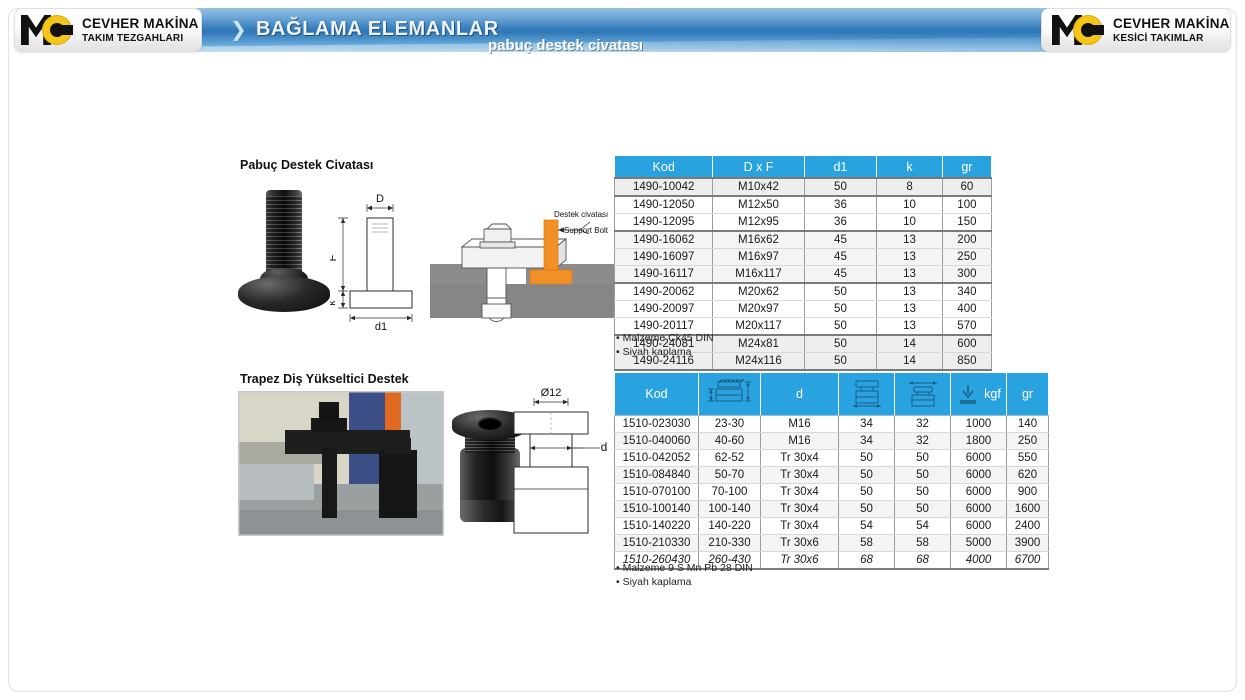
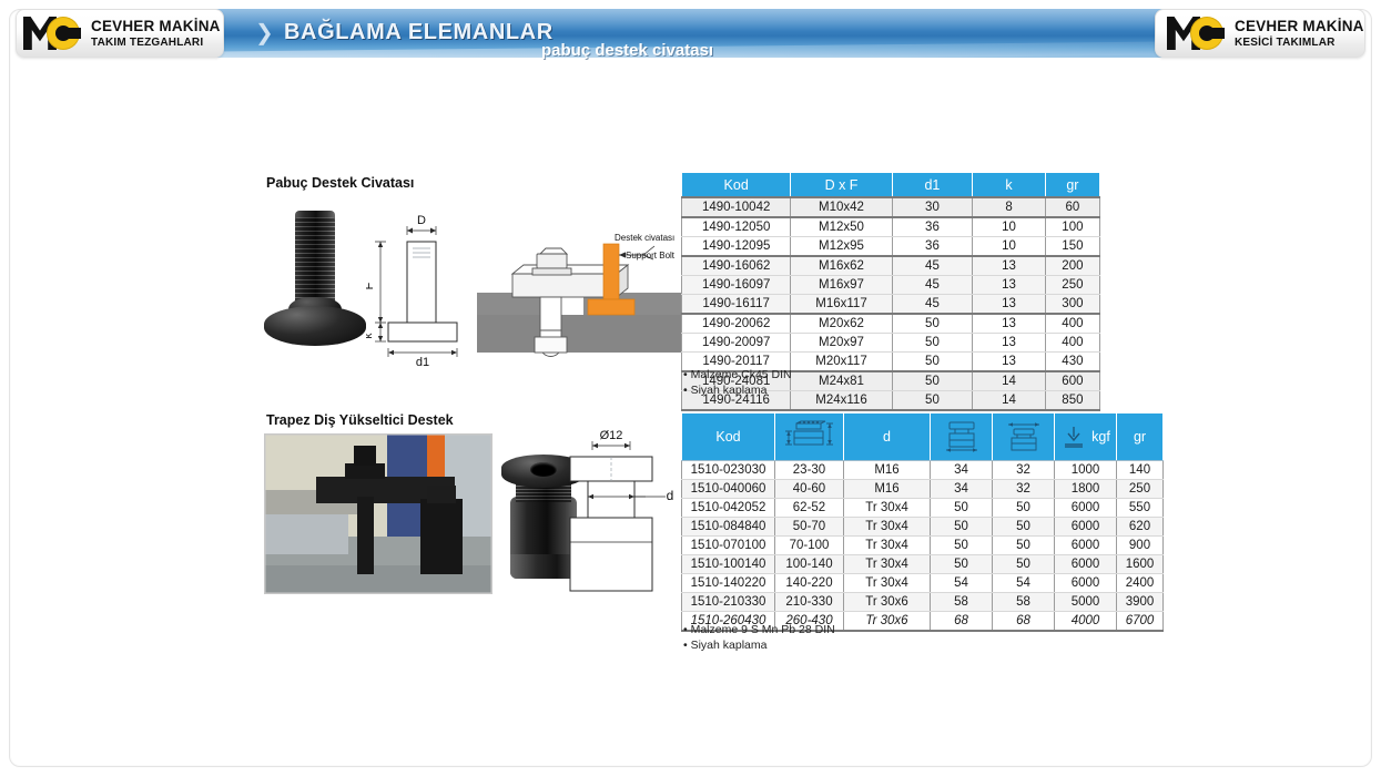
  ❯
  BAĞLAMA ELEMANLAR
  pabuç destek civatası
  CEVHER MAKİNA
  TAKIM TEZGAHLARI
  CEVHER MAKİNA
  KESİCİ TAKIMLAR
  Pabuç Destek Civatası
  D
  d1
  Destek civatası
  Support Bolt
  Kod	D x F	d1	k	gr
- 1490-10042	M10x42	50	8	60
+ 1490-10042	M10x42	30	8	60
  1490-12050	M12x50	36	10	100
  1490-12095	M12x95	36	10	150
  1490-16062	M16x62	45	13	200
  1490-16097	M16x97	45	13	250
  1490-16117	M16x117	45	13	300
- 1490-20062	M20x62	50	13	340
+ 1490-20062	M20x62	50	13	400
  1490-20097	M20x97	50	13	400
- 1490-20117	M20x117	50	13	570
+ 1490-20117	M20x117	50	13	430
  1490-24081	M24x81	50	14	600
  1490-24116	M24x116	50	14	850
  Malzeme Ck45 DIN
  Siyah kaplama
  Trapez Diş Yükseltici Destek
  Ø12
  d
  Kod		d			kgf	gr
  1510-023030	23-30	M16	34	32	1000	140
  1510-040060	40-60	M16	34	32	1800	250
  1510-042052	62-52	Tr 30x4	50	50	6000	550
  1510-084840	50-70	Tr 30x4	50	50	6000	620
  1510-070100	70-100	Tr 30x4	50	50	6000	900
  1510-100140	100-140	Tr 30x4	50	50	6000	1600
  1510-140220	140-220	Tr 30x4	54	54	6000	2400
  1510-210330	210-330	Tr 30x6	58	58	5000	3900
  1510-260430	260-430	Tr 30x6	68	68	4000	6700
  Malzeme 9 S Mn Pb 28 DIN
  Siyah kaplama
